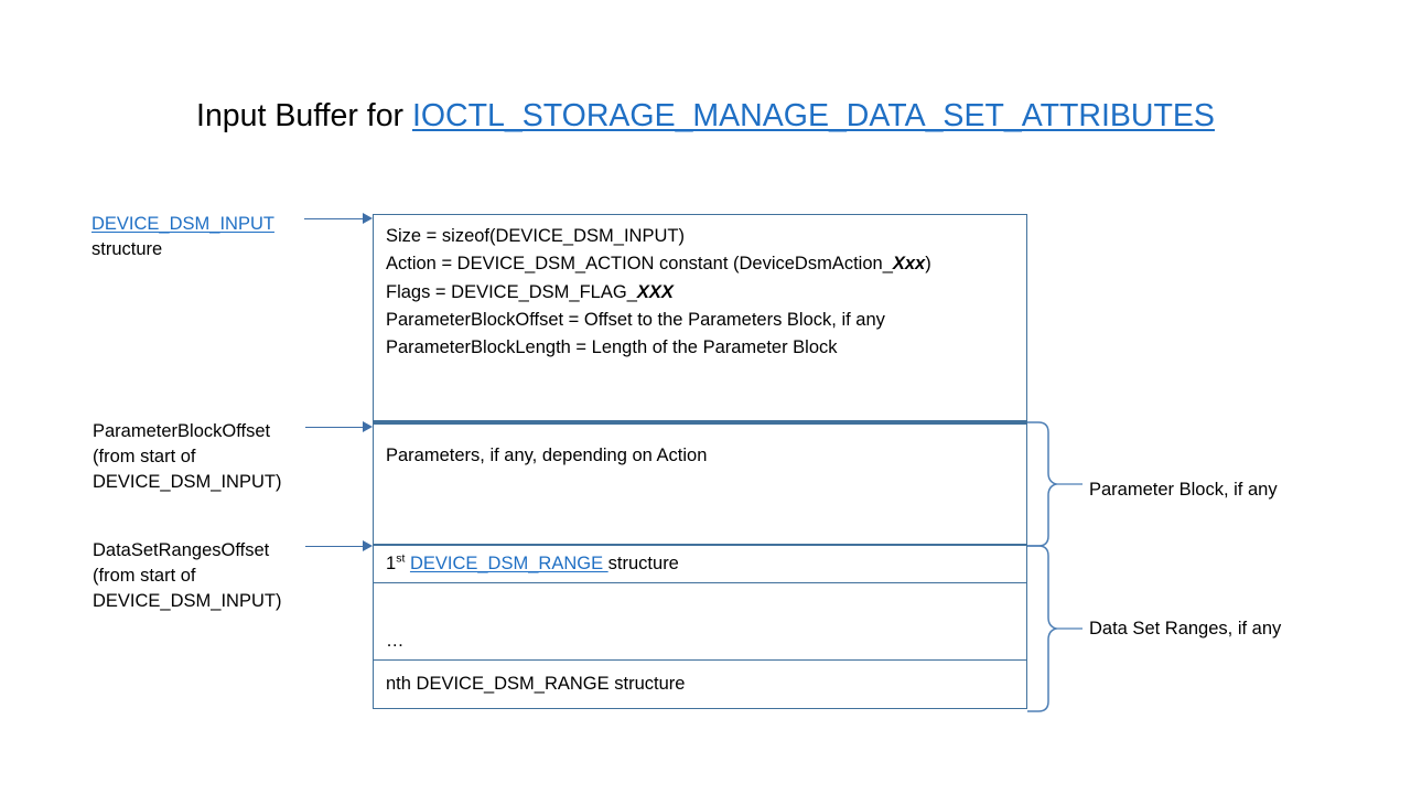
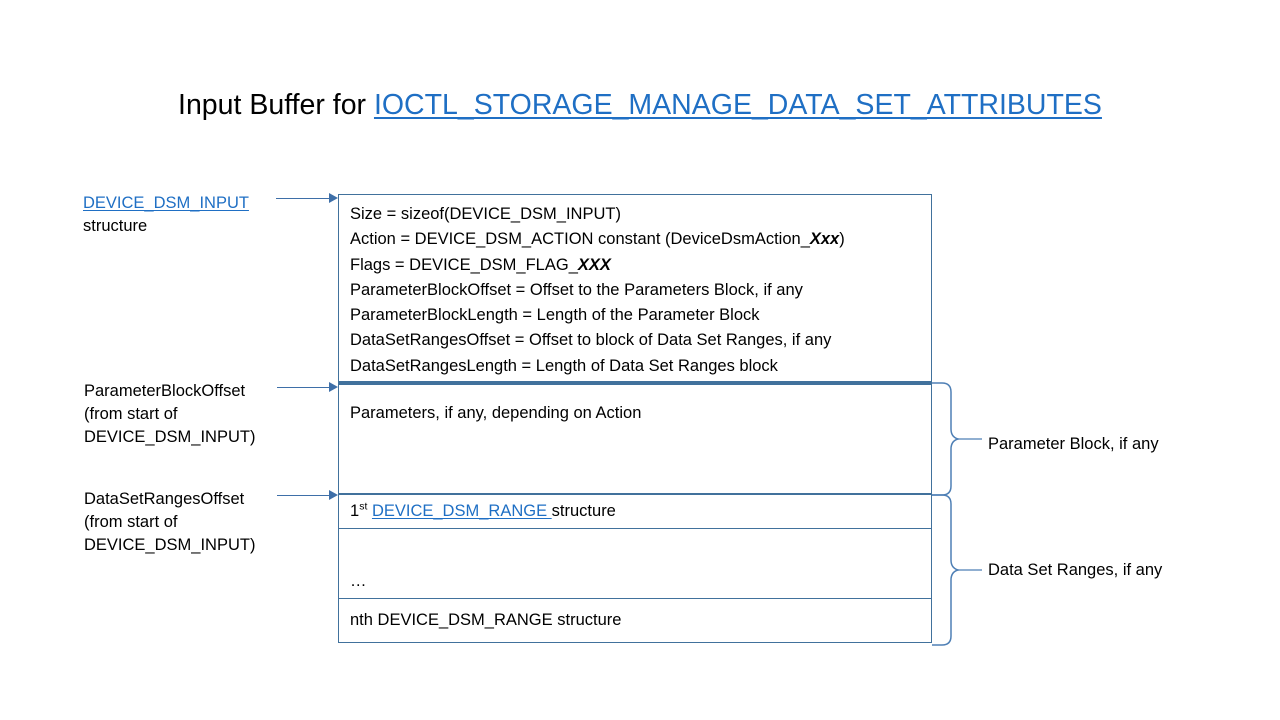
  Input Buffer for IOCTL_STORAGE_MANAGE_DATA_SET_ATTRIBUTES
  DEVICE_DSM_INPUT
  structure
  ParameterBlockOffset
  (from start of
  DEVICE_DSM_INPUT)
  DataSetRangesOffset
  (from start of
  DEVICE_DSM_INPUT)
  Size = sizeof(DEVICE_DSM_INPUT)
  Action = DEVICE_DSM_ACTION constant (DeviceDsmAction_Xxx)
  Flags = DEVICE_DSM_FLAG_XXX
  ParameterBlockOffset = Offset to the Parameters Block, if any
  ParameterBlockLength = Length of the Parameter Block
+ DataSetRangesOffset = Offset to block of Data Set Ranges, if any
+ DataSetRangesLength = Length of Data Set Ranges block
  Parameters, if any, depending on Action
  1st DEVICE_DSM_RANGE structure
  …
  nth DEVICE_DSM_RANGE structure
  Parameter Block, if any
  Data Set Ranges, if any
